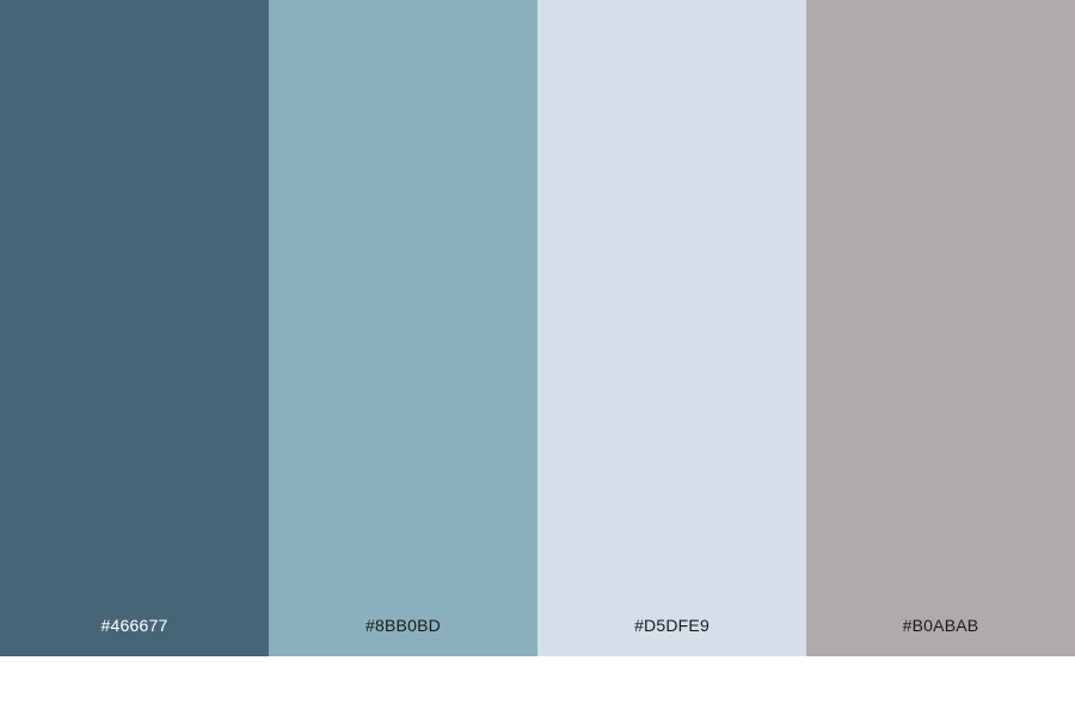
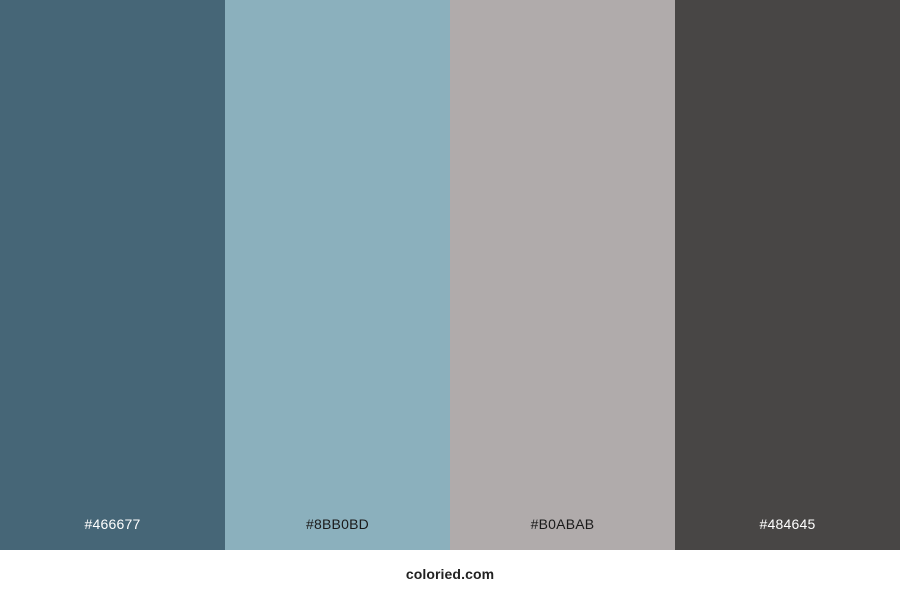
  #466677
  #8BB0BD
- #D5DFE9
  #B0ABAB
+ #484645
+ coloried.com
